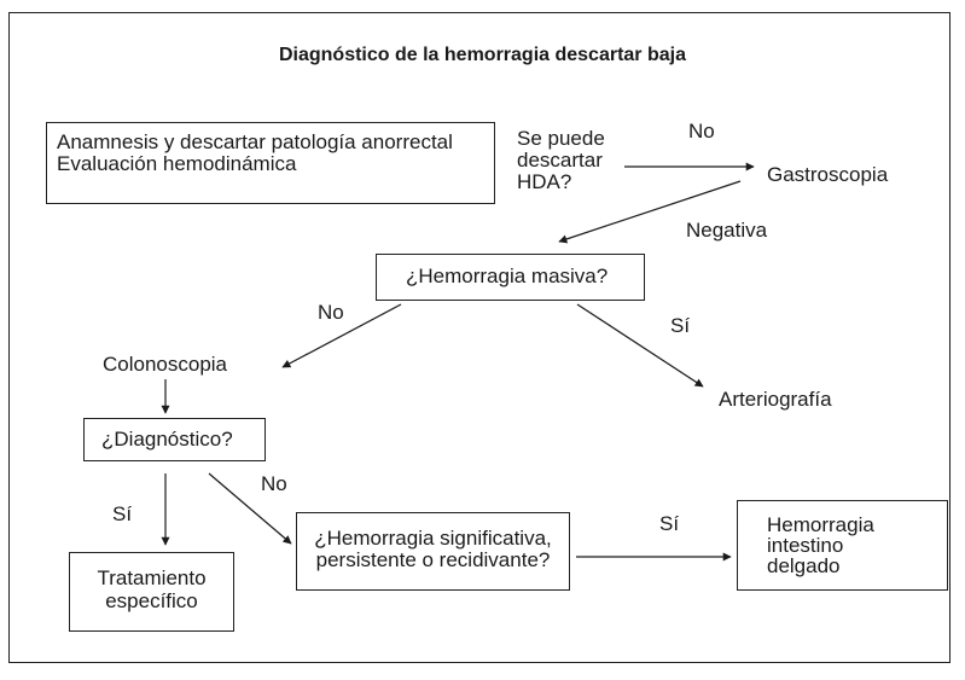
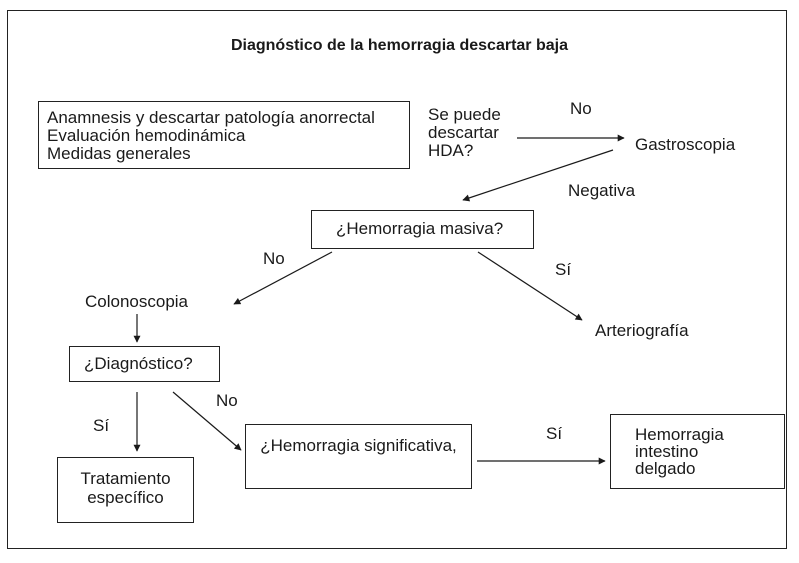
  Diagnóstico de la hemorragia descartar baja
  Anamnesis y descartar patología anorrectal
  Evaluación hemodinámica
+ Medidas generales
  Se puede
  descartar
  HDA?
  No
  Gastroscopia
  Negativa
  ¿Hemorragia masiva?
  No
  Sí
  Colonoscopia
  Arteriografía
  ¿Diagnóstico?
  Sí
  No
  Tratamiento
  específico
  ¿Hemorragia significativa,
- persistente o recidivante?
  Sí
  Hemorragia
  intestino
  delgado
